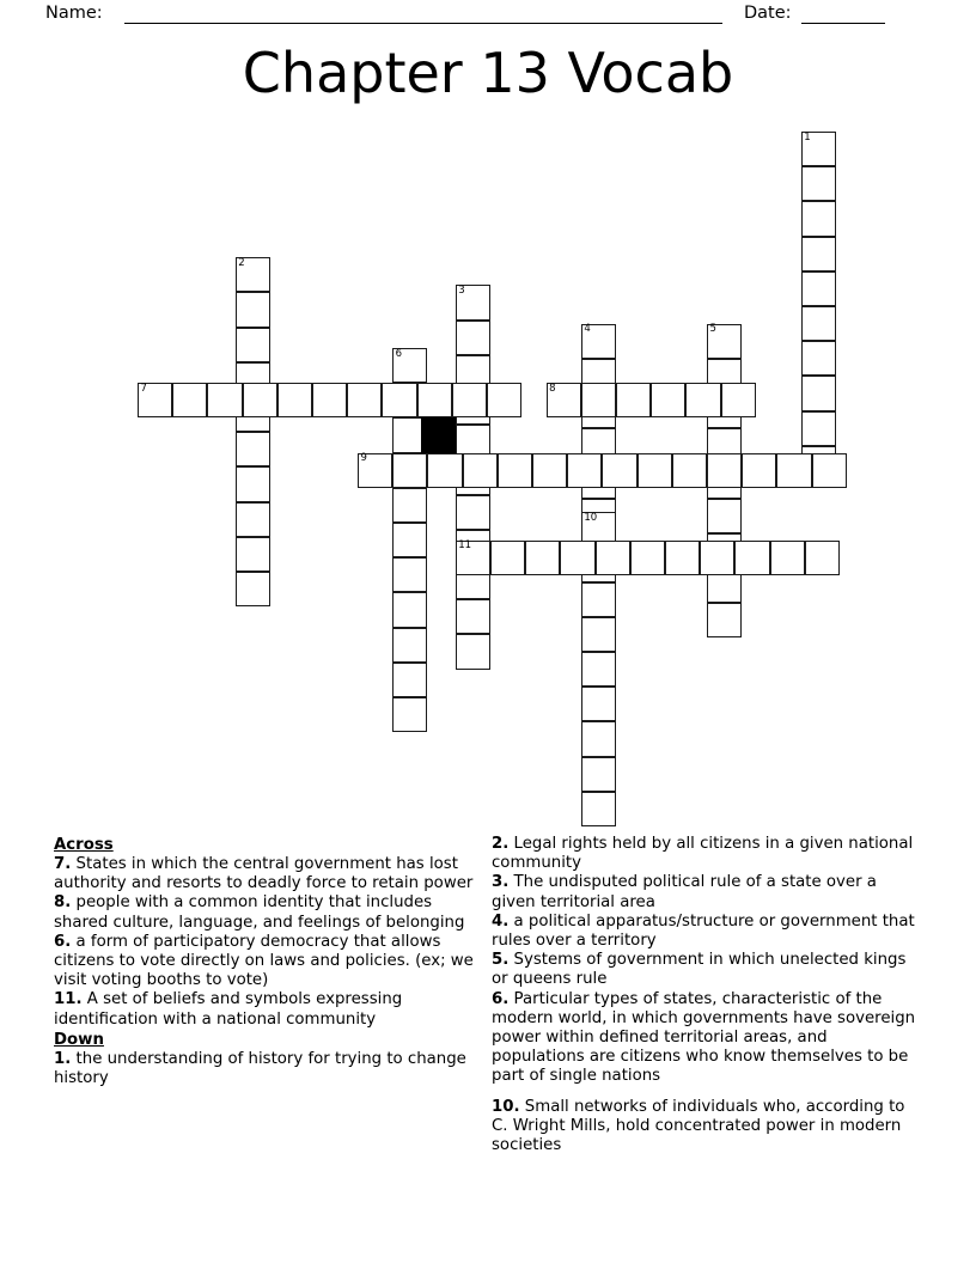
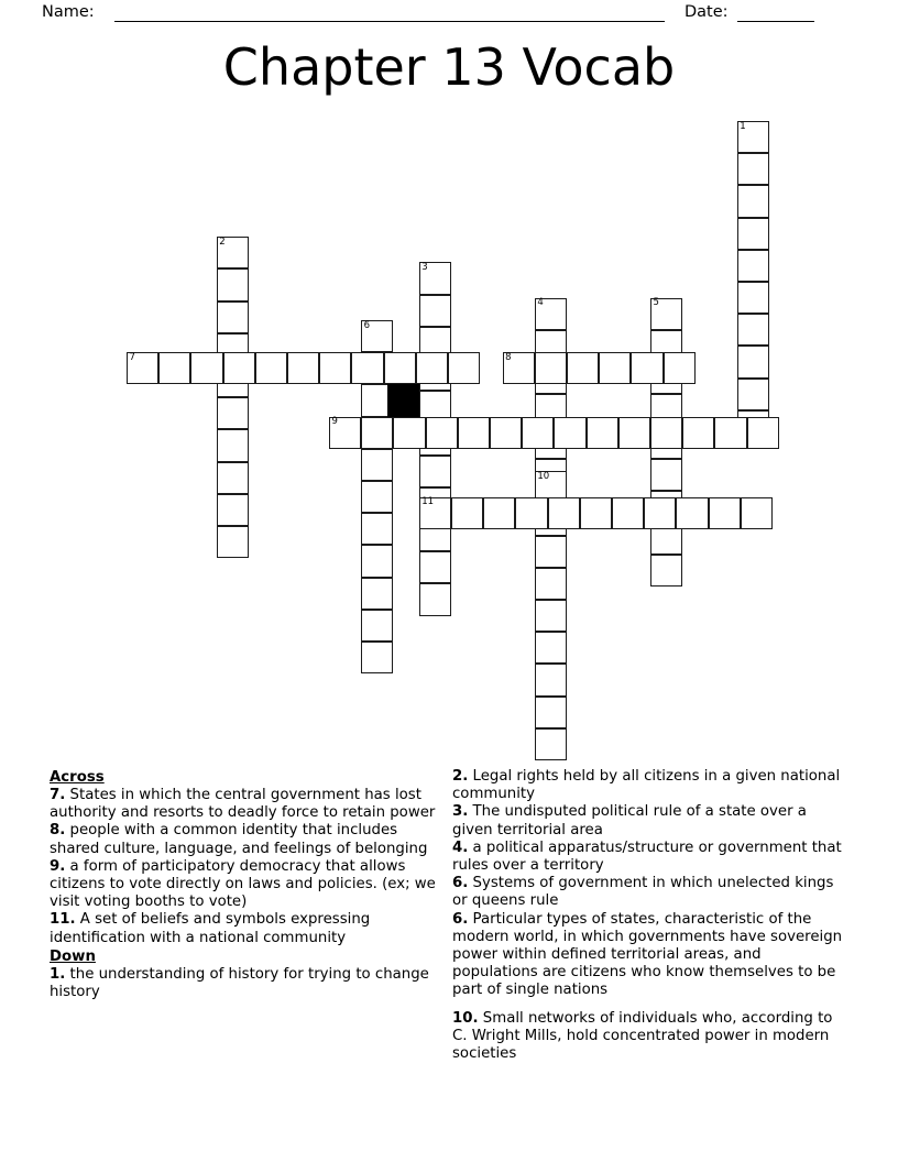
  Name:
  Date:
  Chapter 13 Vocab
  1
  2
  3
  4
  5
  6
  7
  8
  9
  10
  11
  Across
  7. States in which the central government has lost authority and resorts to deadly force to retain power
  8. people with a common identity that includes shared culture, language, and feelings of belonging
- 6. a form of participatory democracy that allows citizens to vote directly on laws and policies. (ex; we visit voting booths to vote)
+ 9. a form of participatory democracy that allows citizens to vote directly on laws and policies. (ex; we visit voting booths to vote)
  11. A set of beliefs and symbols expressing identification with a national community
  Down
  1. the understanding of history for trying to change history
  2. Legal rights held by all citizens in a given national community
  3. The undisputed political rule of a state over a given territorial area
  4. a political apparatus/structure or government that rules over a territory
- 5. Systems of government in which unelected kings or queens rule
+ 6. Systems of government in which unelected kings or queens rule
  6. Particular types of states, characteristic of the modern world, in which governments have sovereign power within defined territorial areas, and populations are citizens who know themselves to be part of single nations
  10. Small networks of individuals who, according to C. Wright Mills, hold concentrated power in modern societies
